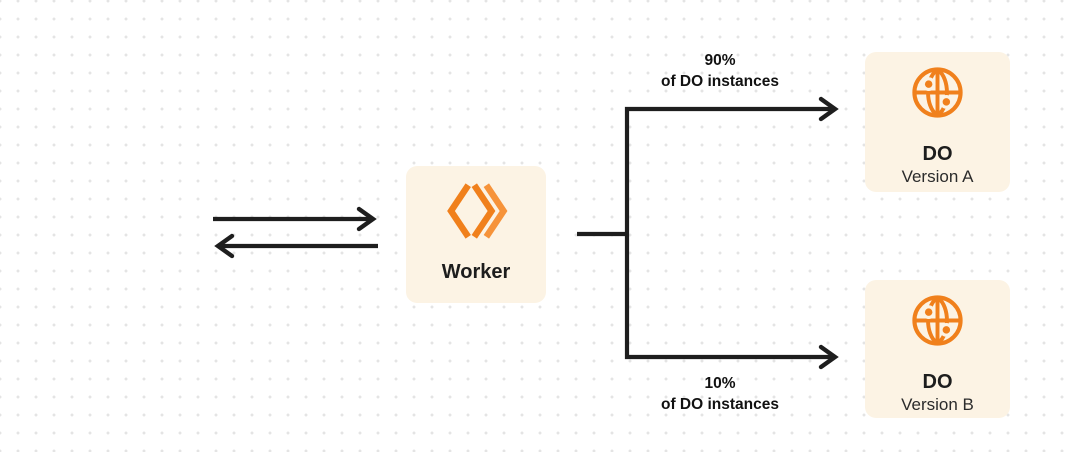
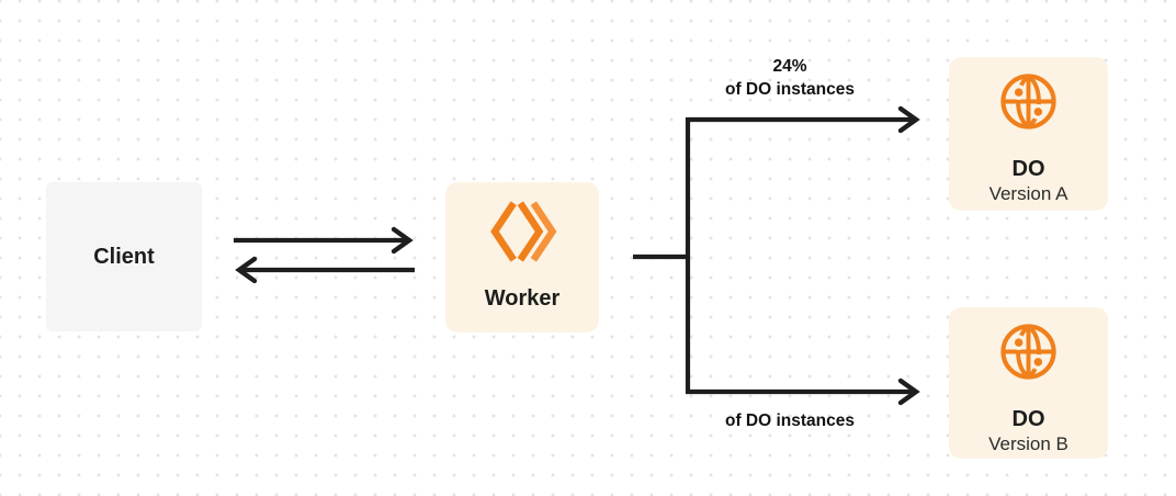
+ Client
  Worker
  DO
  Version A
  DO
  Version B
- 90%
+ 24%
  of DO instances
- 10%
  of DO instances
